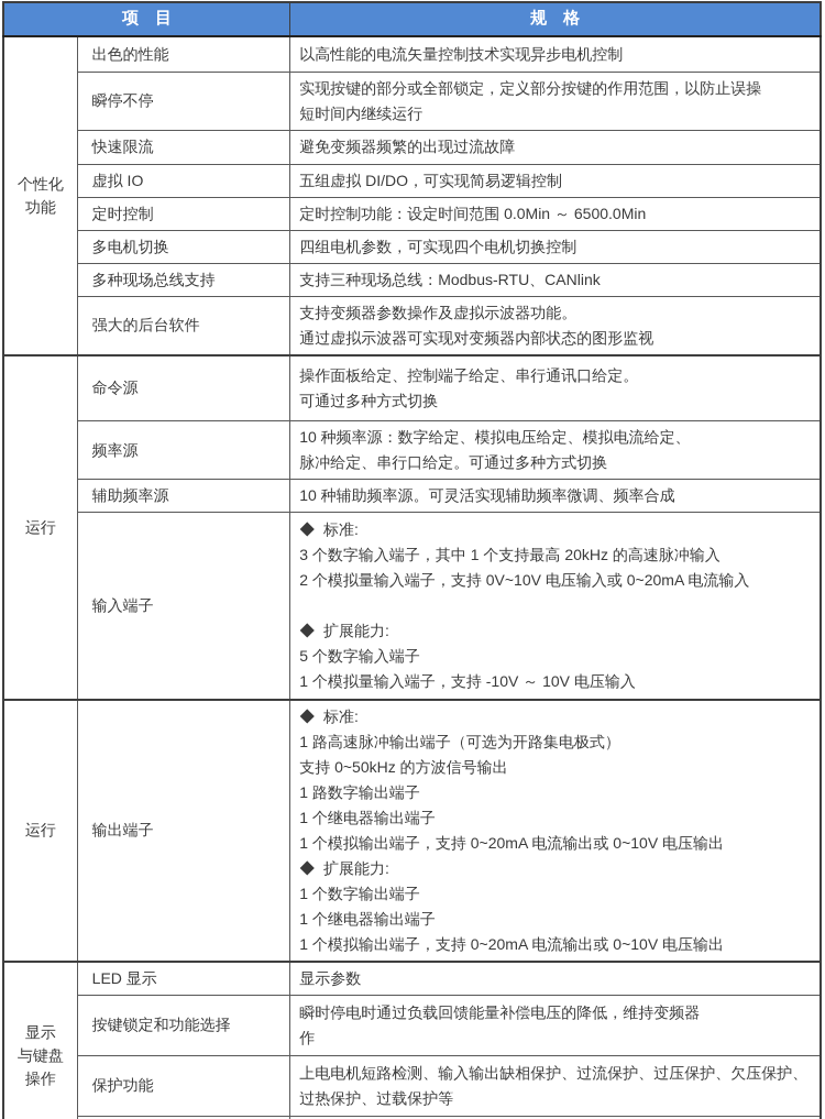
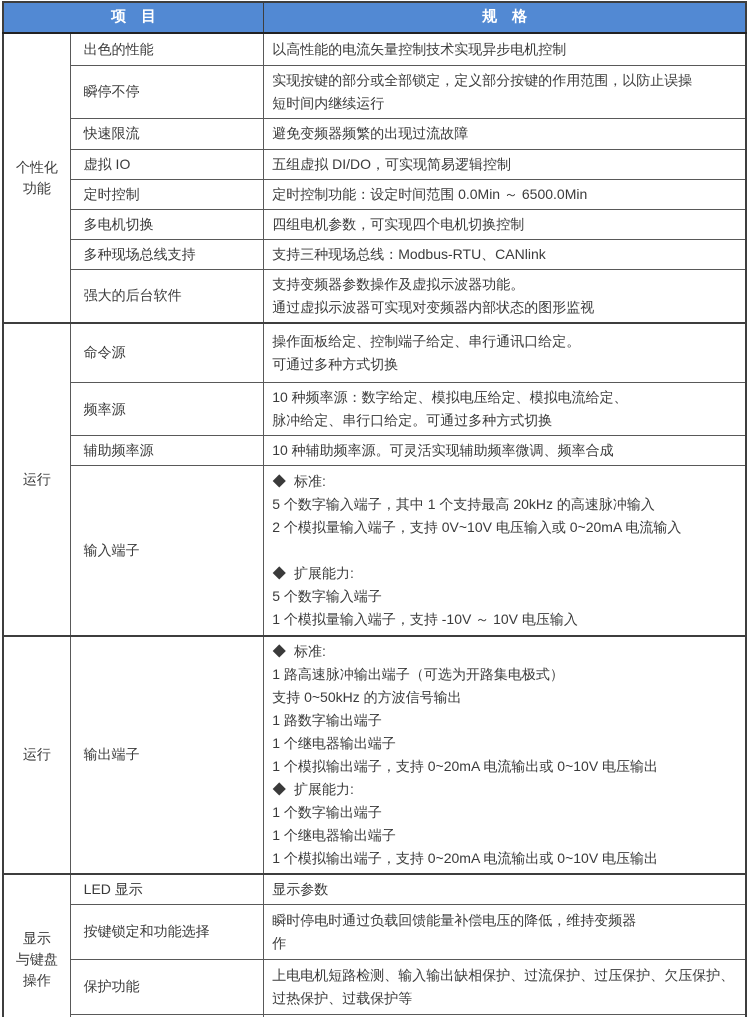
  项 目	规 格
  个性化 功能	出色的性能	以高性能的电流矢量控制技术实现异步电机控制
  瞬停不停	实现按键的部分或全部锁定，定义部分按键的作用范围，以防止误操 短时间内继续运行
  快速限流	避免变频器频繁的出现过流故障
  虚拟 IO	五组虚拟 DI/DO，可实现简易逻辑控制
  定时控制	定时控制功能：设定时间范围 0.0Min ～ 6500.0Min
  多电机切换	四组电机参数，可实现四个电机切换控制
  多种现场总线支持	支持三种现场总线：Modbus-RTU、CANlink
  强大的后台软件	支持变频器参数操作及虚拟示波器功能。 通过虚拟示波器可实现对变频器内部状态的图形监视
  运行	命令源	操作面板给定、控制端子给定、串行通讯口给定。 可通过多种方式切换
  频率源	10 种频率源：数字给定、模拟电压给定、模拟电流给定、 脉冲给定、串行口给定。可通过多种方式切换
  辅助频率源	10 种辅助频率源。可灵活实现辅助频率微调、频率合成
- 输入端子	◆ 标准: 3 个数字输入端子，其中 1 个支持最高 20kHz 的高速脉冲输入 2 个模拟量输入端子，支持 0V~10V 电压输入或 0~20mA 电流输入 ◆ 扩展能力: 5 个数字输入端子 1 个模拟量输入端子，支持 -10V ～ 10V 电压输入
+ 输入端子	◆ 标准: 5 个数字输入端子，其中 1 个支持最高 20kHz 的高速脉冲输入 2 个模拟量输入端子，支持 0V~10V 电压输入或 0~20mA 电流输入 ◆ 扩展能力: 5 个数字输入端子 1 个模拟量输入端子，支持 -10V ～ 10V 电压输入
  运行	输出端子	◆ 标准: 1 路高速脉冲输出端子（可选为开路集电极式） 支持 0~50kHz 的方波信号输出 1 路数字输出端子 1 个继电器输出端子 1 个模拟输出端子，支持 0~20mA 电流输出或 0~10V 电压输出 ◆ 扩展能力: 1 个数字输出端子 1 个继电器输出端子 1 个模拟输出端子，支持 0~20mA 电流输出或 0~10V 电压输出
  显示 与键盘 操作	LED 显示	显示参数
  按键锁定和功能选择	瞬时停电时通过负载回馈能量补偿电压的降低，维持变频器 作
  保护功能	上电电机短路检测、输入输出缺相保护、过流保护、过压保护、欠压保护、 过热保护、过载保护等
